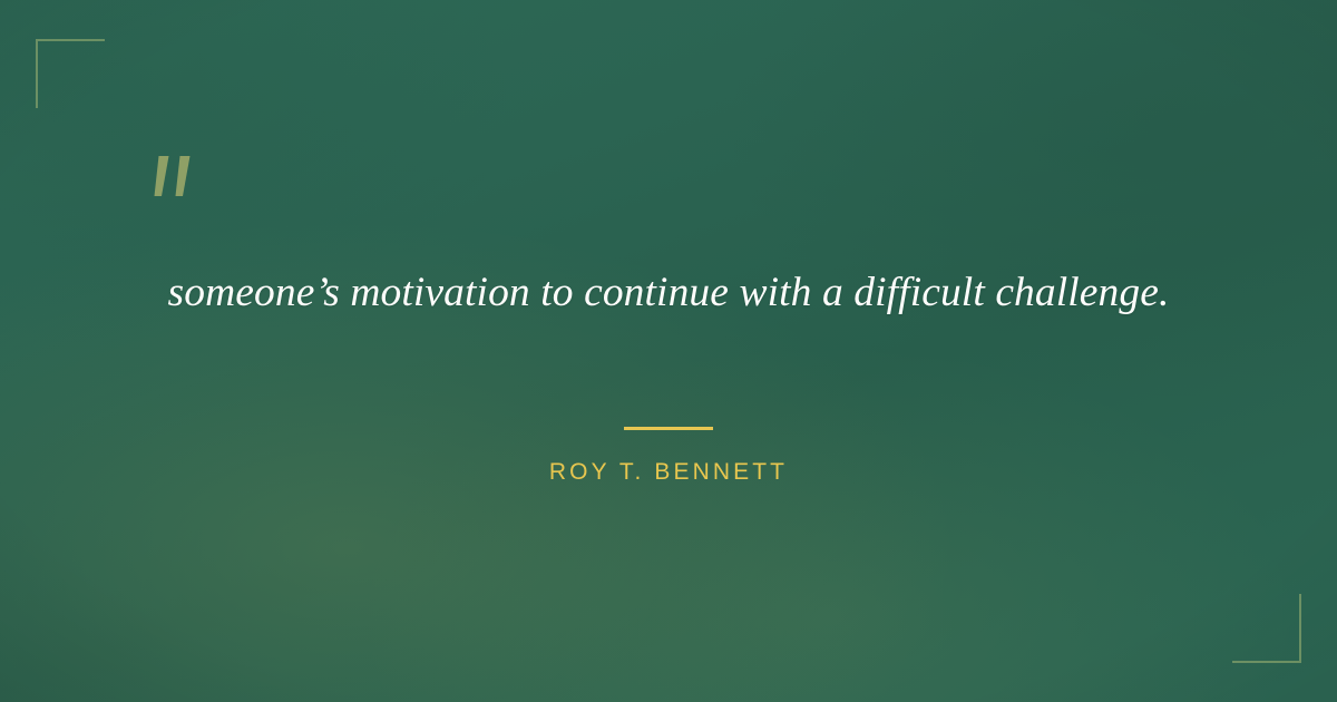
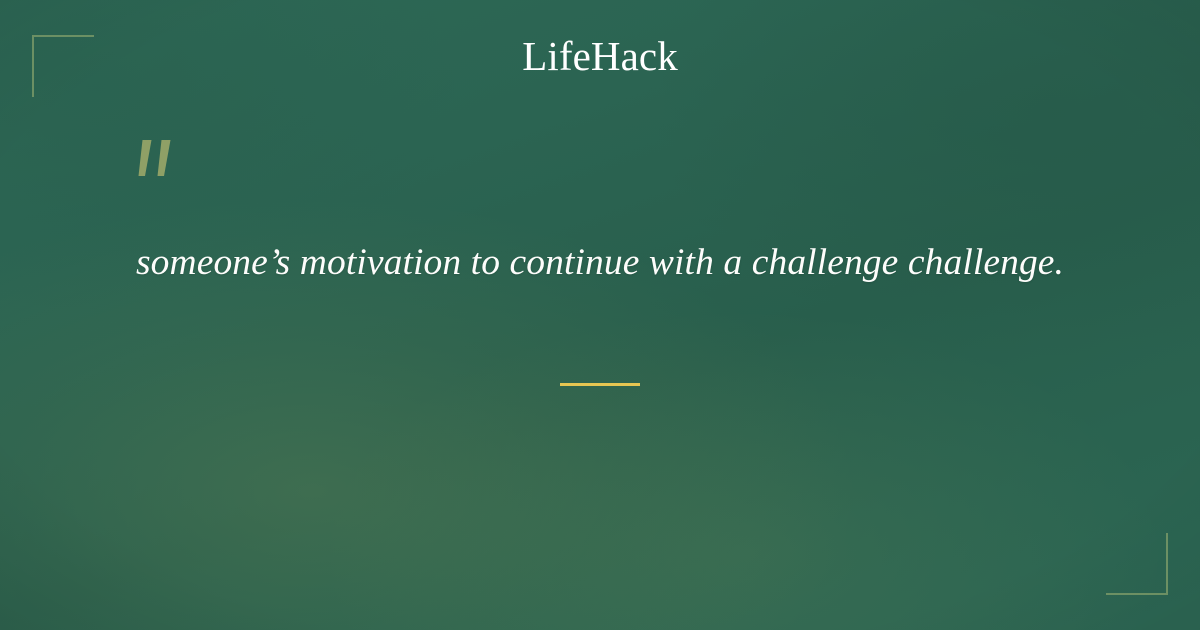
+ LifeHack
- someone’s motivation to continue with a difficult challenge.
+ someone’s motivation to continue with a challenge challenge.
- ROY T. BENNETT
